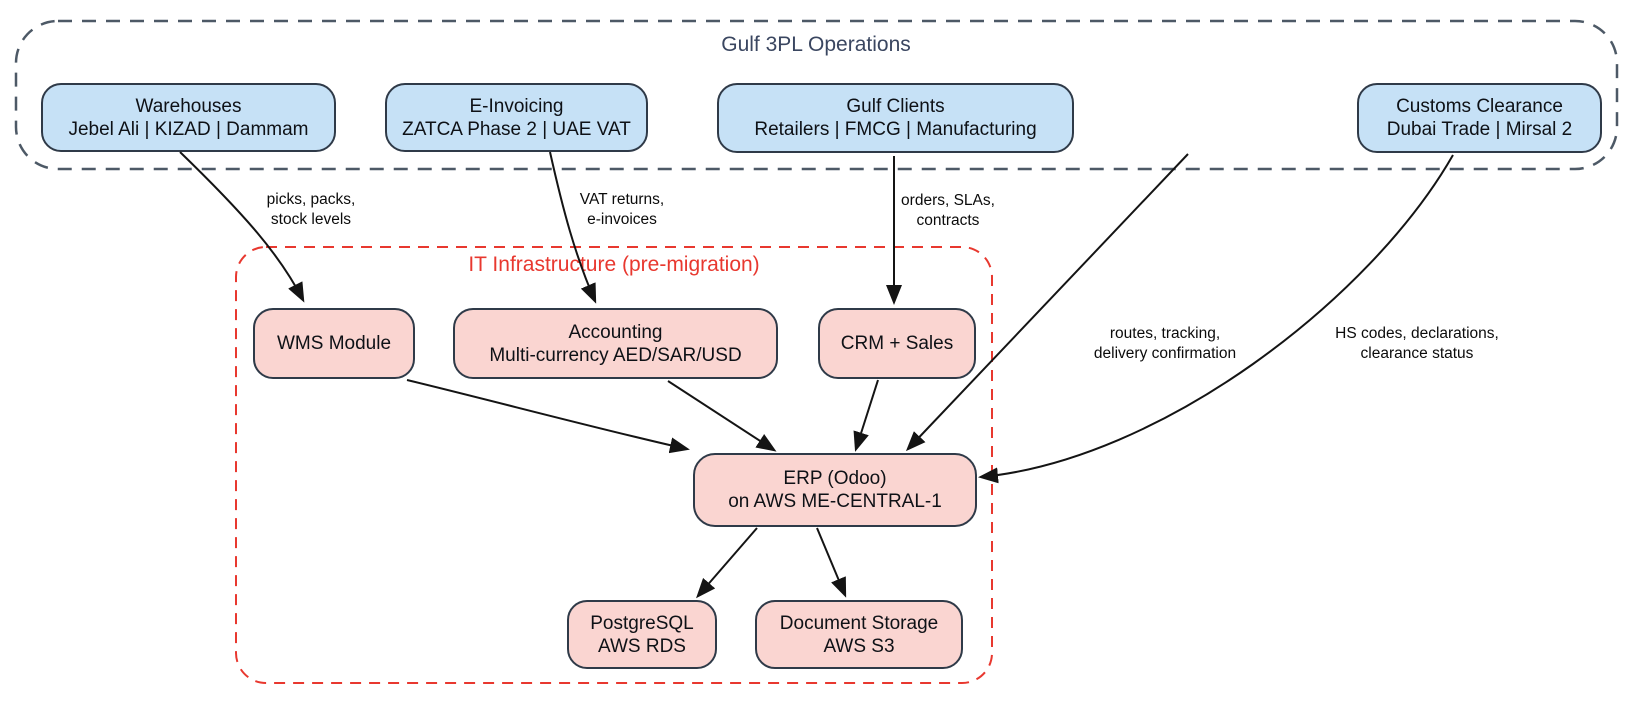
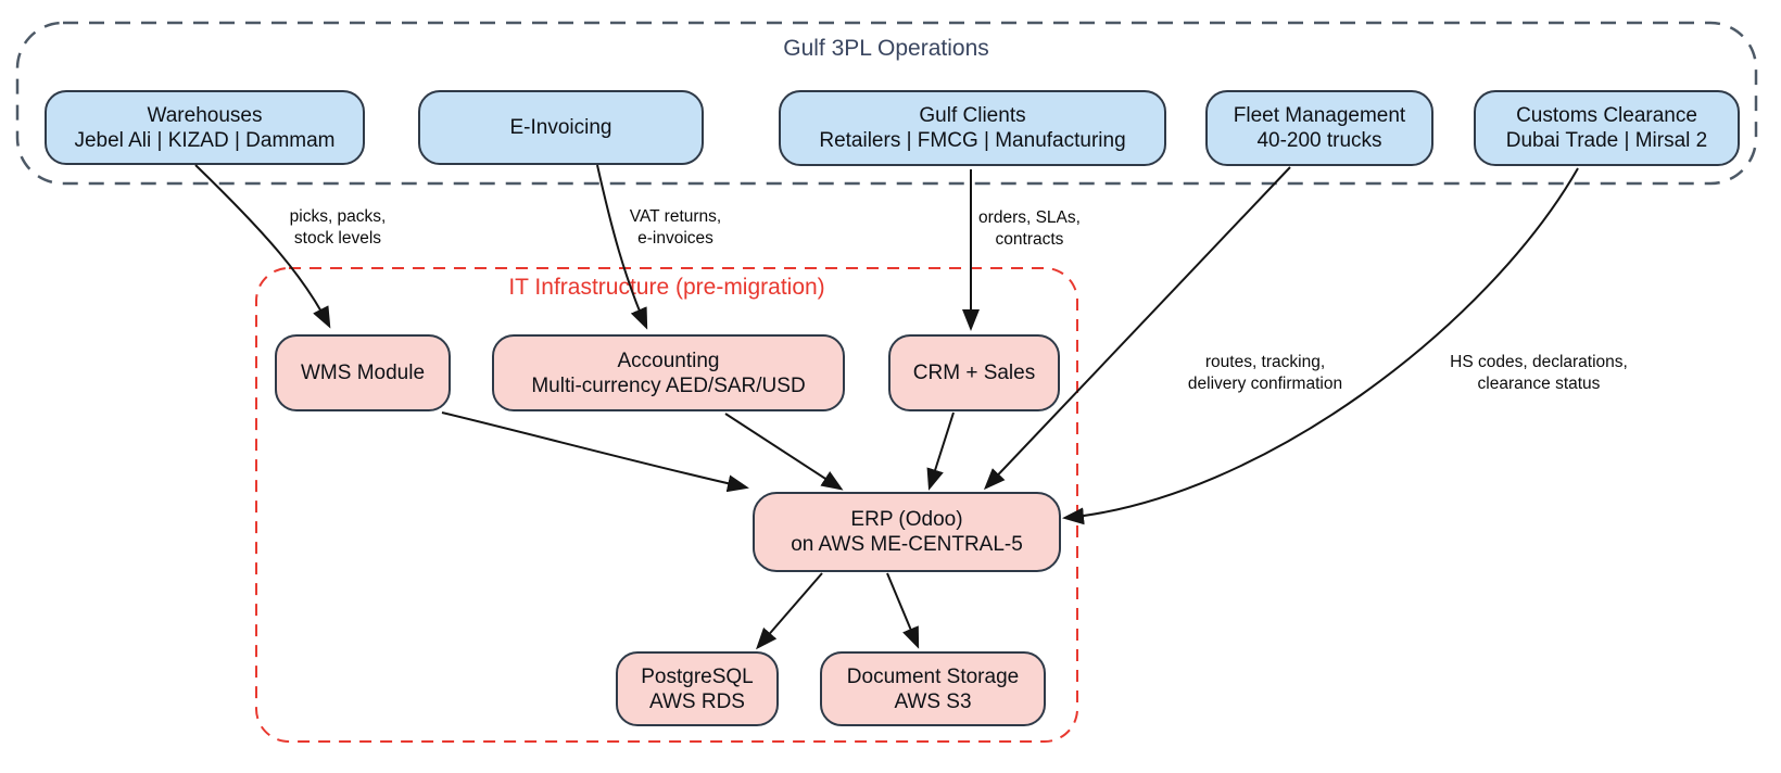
  Gulf 3PL Operations
  IT Infrastructure (pre-migration)
  Warehouses
  Jebel Ali | KIZAD | Dammam
  E-Invoicing
- ZATCA Phase 2 | UAE VAT
  Gulf Clients
  Retailers | FMCG | Manufacturing
+ Fleet Management
+ 40-200 trucks
  Customs Clearance
  Dubai Trade | Mirsal 2
  WMS Module
  Accounting
  Multi-currency AED/SAR/USD
  CRM + Sales
  ERP (Odoo)
- on AWS ME-CENTRAL-1
+ on AWS ME-CENTRAL-5
  PostgreSQL
  AWS RDS
  Document Storage
  AWS S3
  picks, packs,
  stock levels
  VAT returns,
  e-invoices
  orders, SLAs,
  contracts
  routes, tracking,
  delivery confirmation
  HS codes, declarations,
  clearance status
